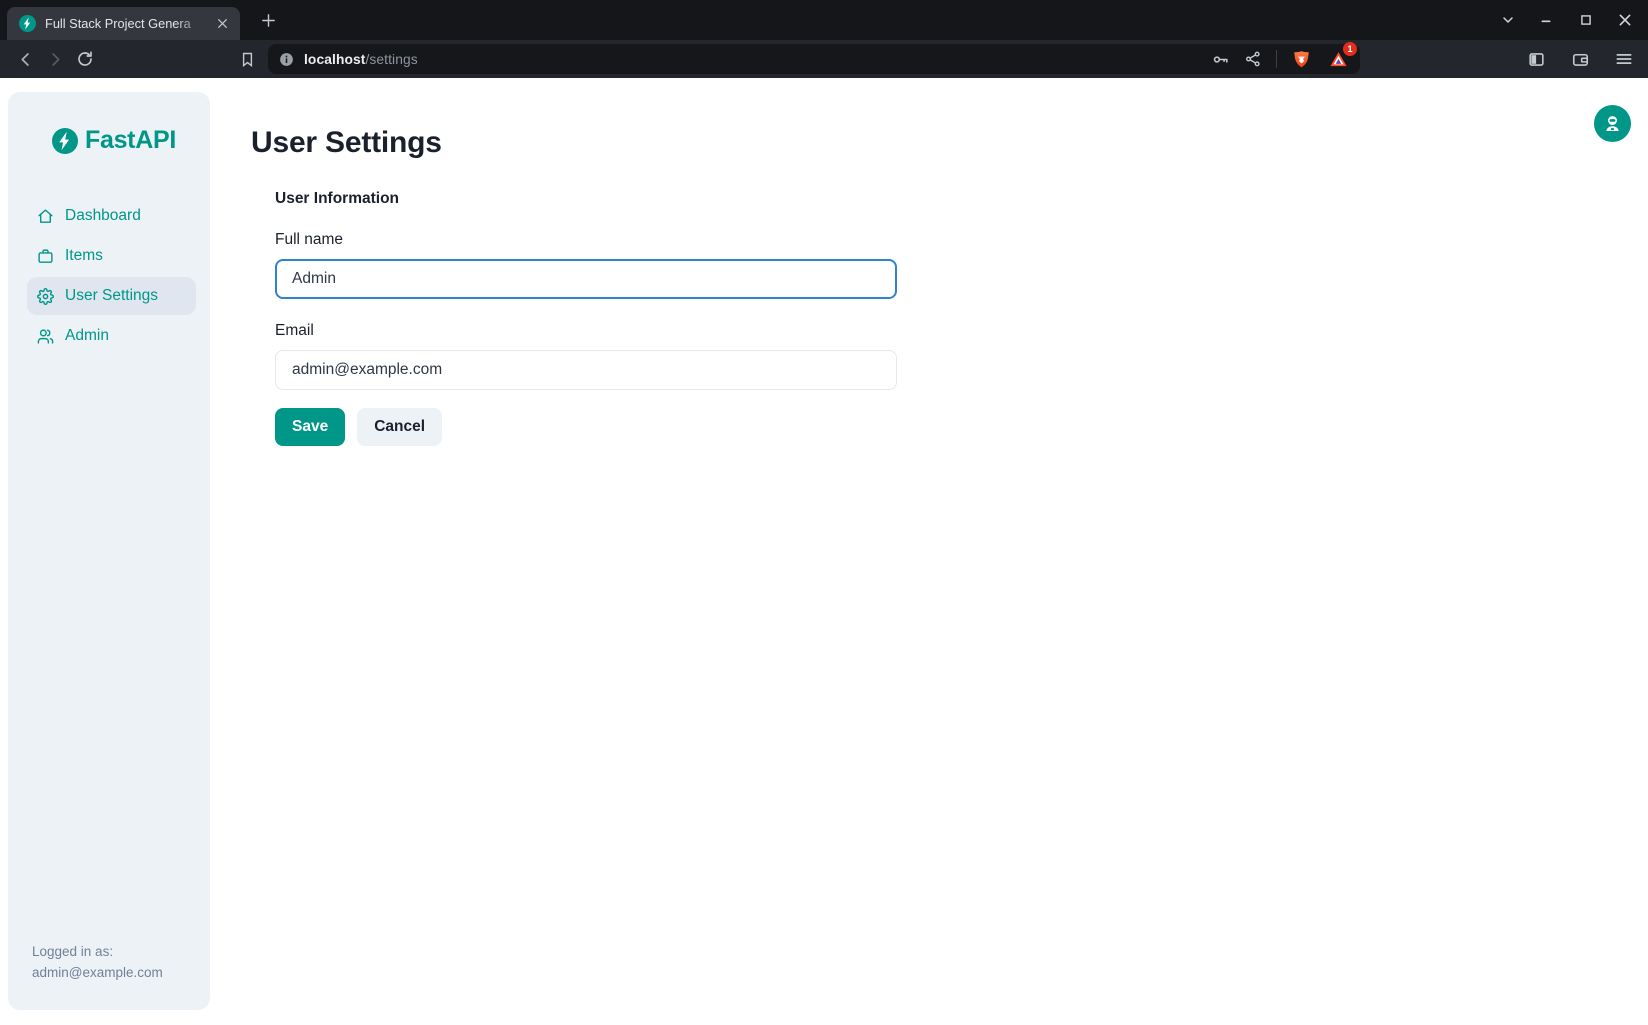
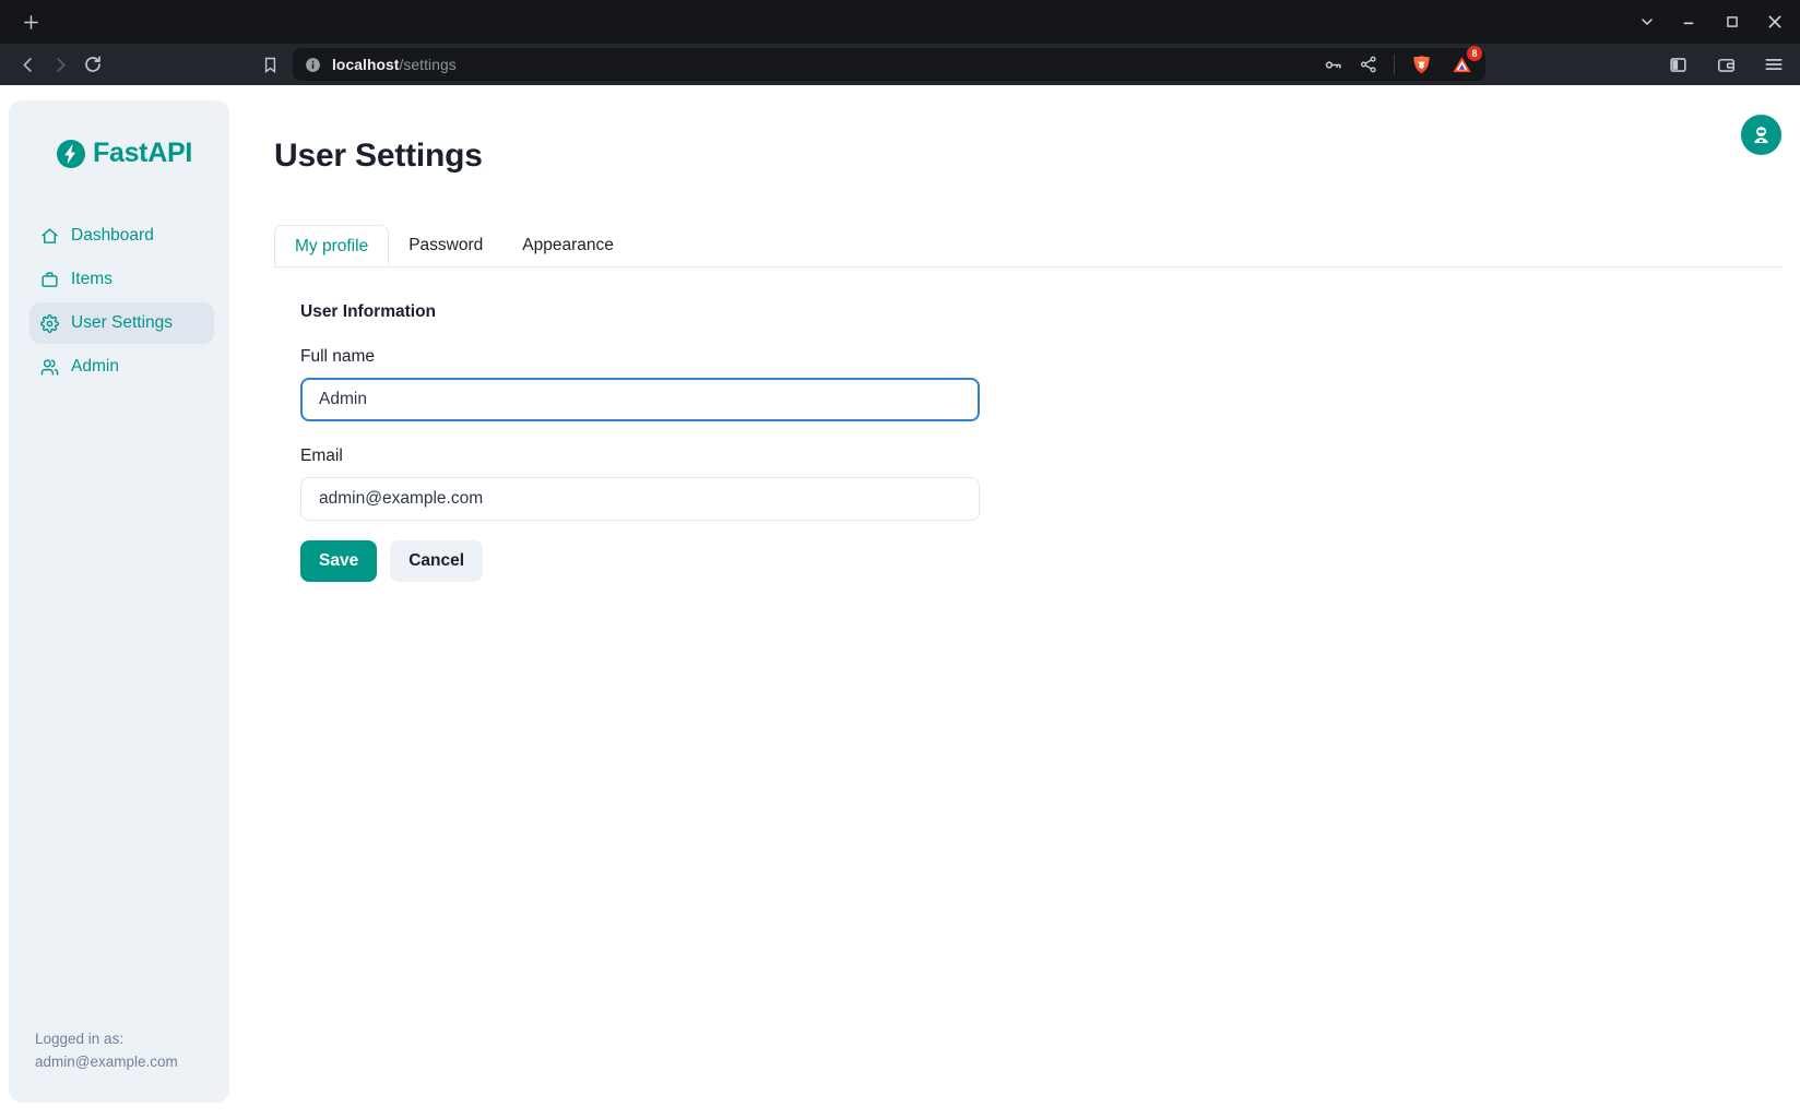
- Full Stack Project Genera
  localhost/settings
- 1
+ 8
  FastAPI
  Dashboard
  Items
  User Settings
  Admin
  Logged in as:
  admin@example.com
  User Settings
+ My profile
+ Password
+ Appearance
  User Information
  Full name
  Admin
  Email
  admin@example.com
  Save
  Cancel
